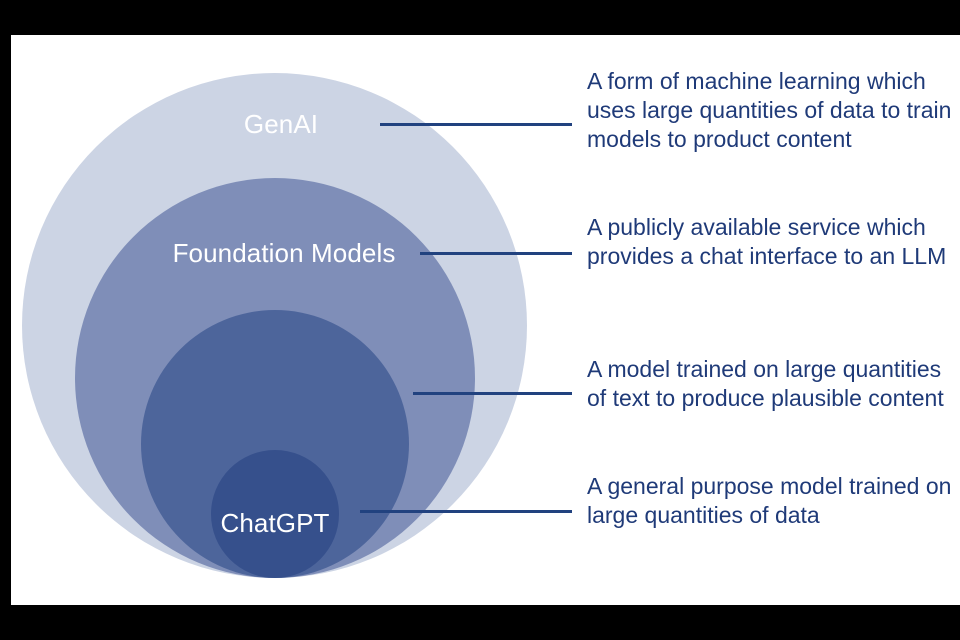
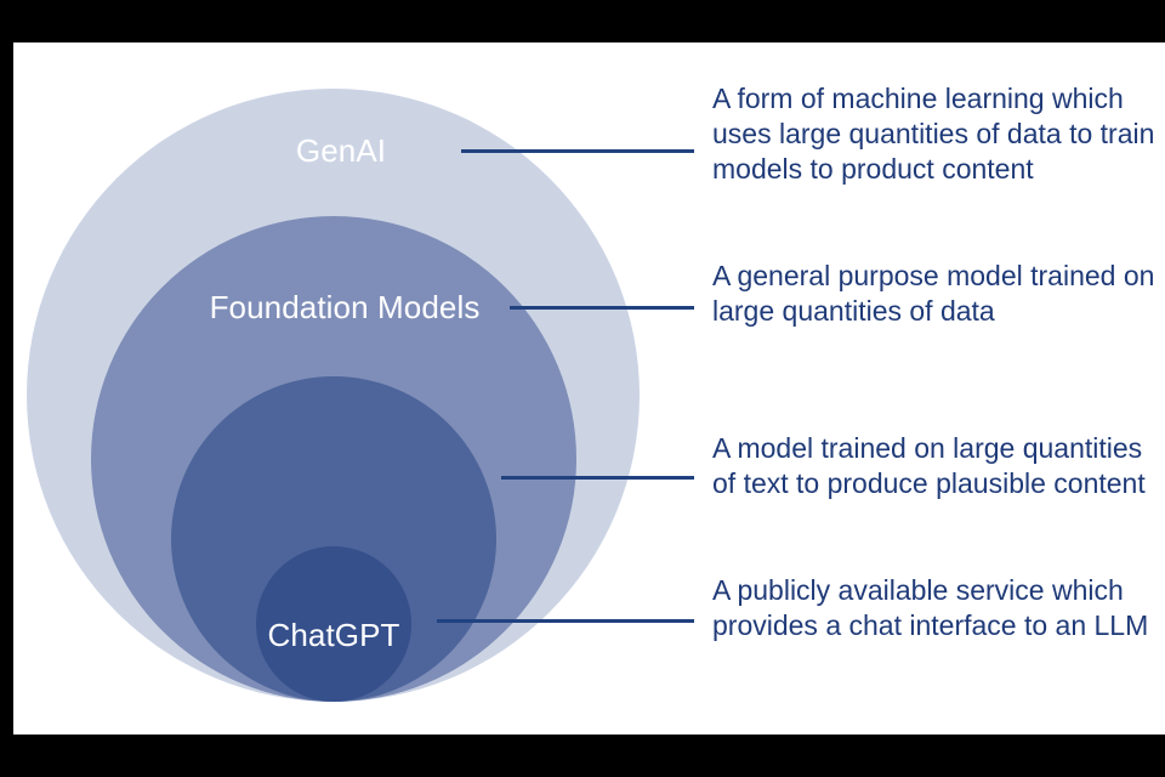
  GenAI
  Foundation Models
  ChatGPT
  A form of machine learning which uses large quantities of data to train models to product content
- A publicly available service which provides a chat interface to an LLM
+ A general purpose model trained on large quantities of data
  A model trained on large quantities of text to produce plausible content
- A general purpose model trained on large quantities of data
+ A publicly available service which provides a chat interface to an LLM
